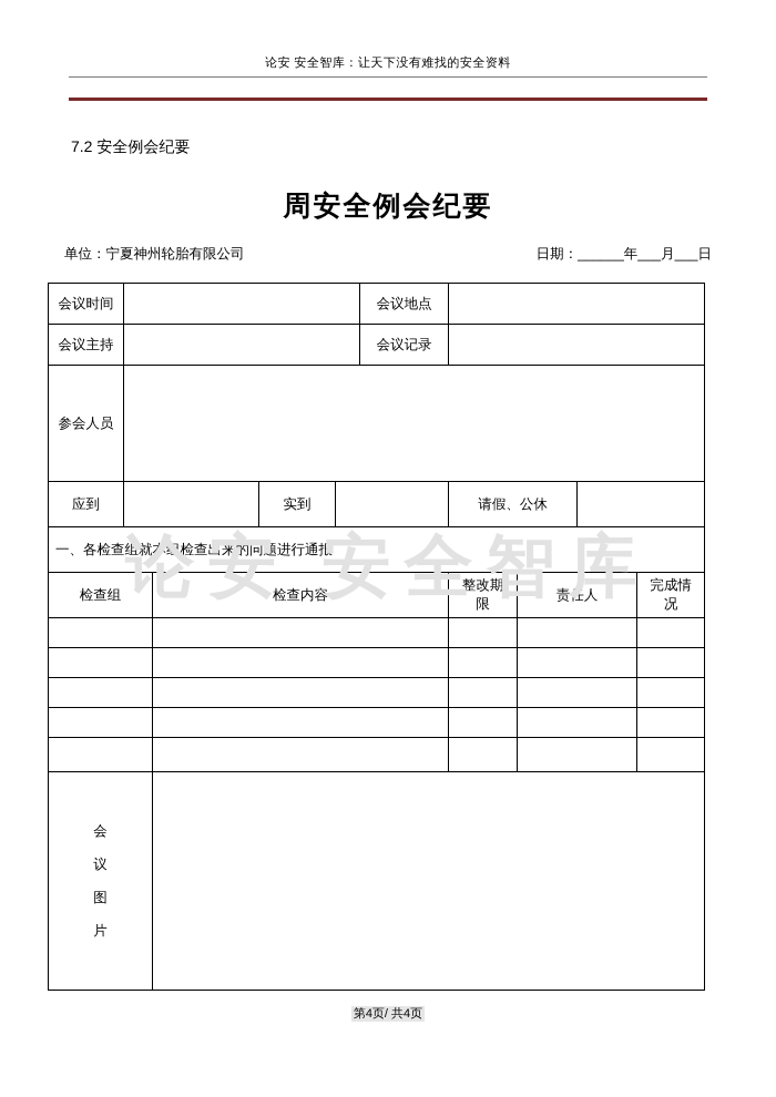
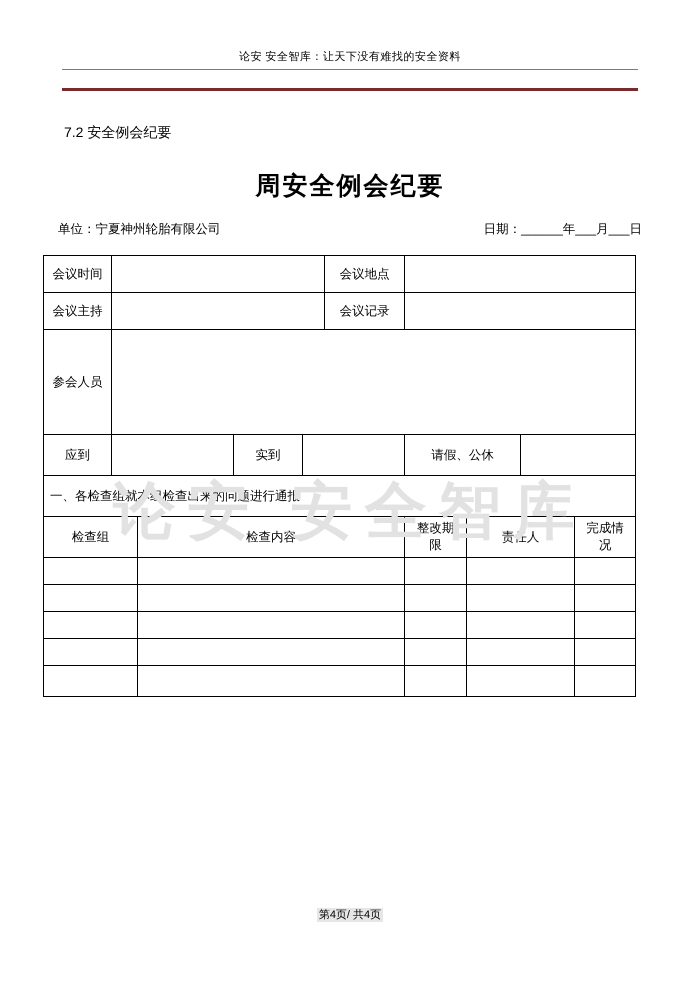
  论安 安全智库：让天下没有难找的安全资料
  7.2 安全例会纪要
  周安全例会纪要
  单位：宁夏神州轮胎有限公司
  日期：______年___月___日
  论安 安全智库
  会议时间		会议地点
  会议主持		会议记录
  参会人员
  应到		实到		请假、公休
  一、各检查组就本组检查出来的问题进行通报
  检查组	检查内容	整改期限	责任人	完成情况
- 会 议 图 片
  第4页/ 共4页
